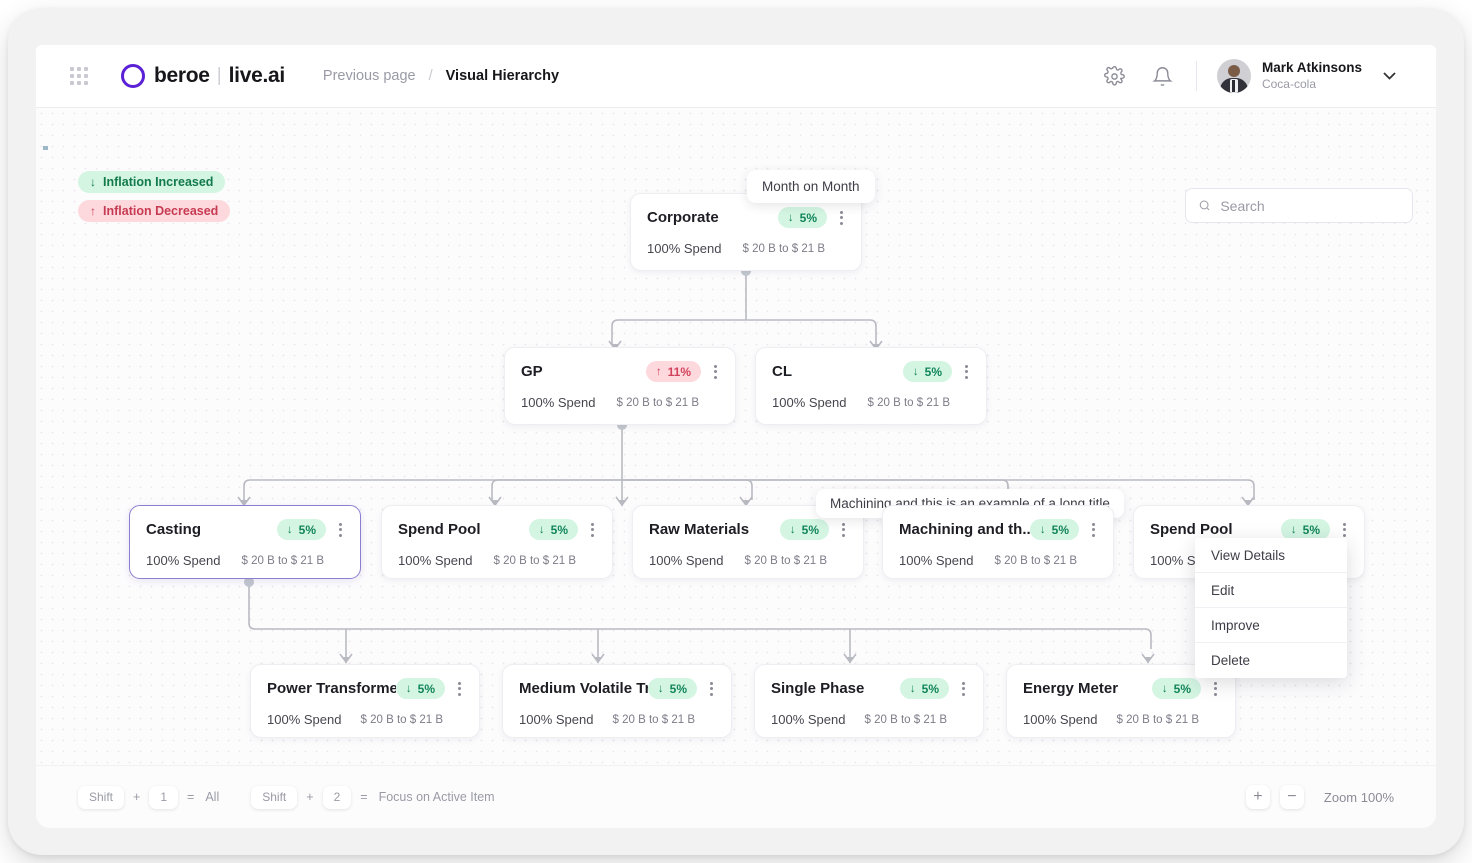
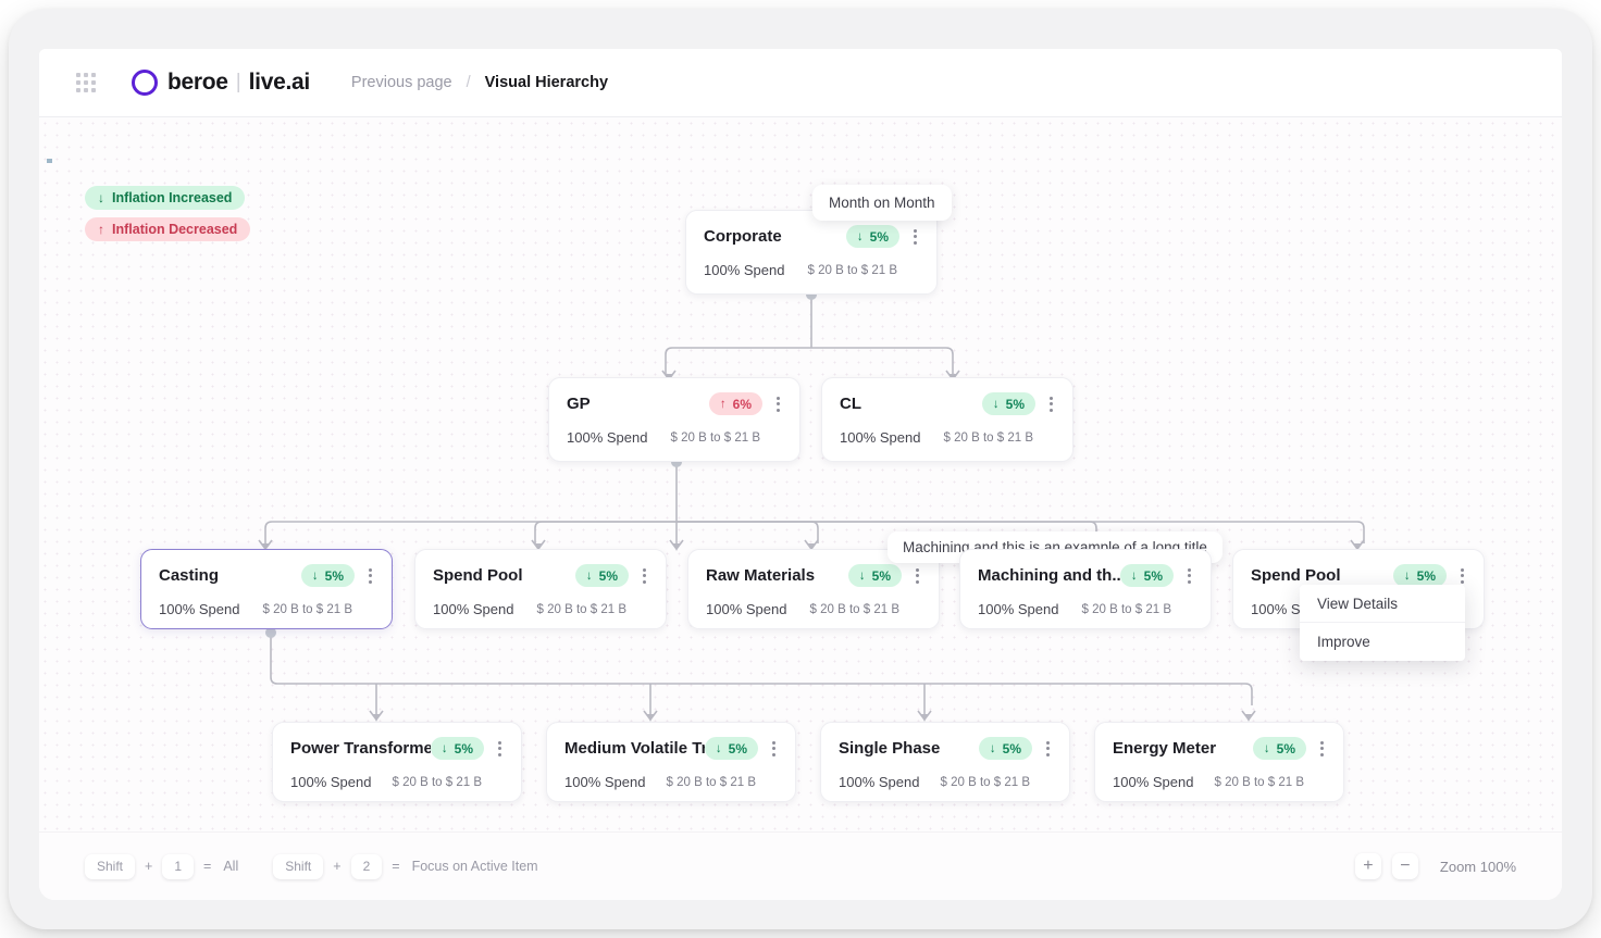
  beroe
  |
  live.ai
  Previous page
  /
  Visual Hierarchy
- Mark Atkinsons
- Coca-cola
  ↓
  Inflation Increased
  ↑
  Inflation Decreased
- Search
  Corporate
  ↓
  5%
  100% Spend
  $ 20 B to $ 21 B
  Month on Month
  GP
  ↑
- 11%
+ 6%
  100% Spend
  $ 20 B to $ 21 B
  CL
  ↓
  5%
  100% Spend
  $ 20 B to $ 21 B
  Casting
  ↓
  5%
  100% Spend
  $ 20 B to $ 21 B
  Spend Pool
  ↓
  5%
  100% Spend
  $ 20 B to $ 21 B
  Raw Materials
  ↓
  5%
  100% Spend
  $ 20 B to $ 21 B
  Machining and this is an example of a long title
  Machining and th..
  ↓
  5%
  100% Spend
  $ 20 B to $ 21 B
  Spend Pool
  ↓
  5%
  100% S
  Power Transforme
  ↓
  5%
  100% Spend
  $ 20 B to $ 21 B
  Medium Volatile T
  ↓
  5%
  100% Spend
  $ 20 B to $ 21 B
  Single Phase
  ↓
  5%
  100% Spend
  $ 20 B to $ 21 B
  Energy Meter
  ↓
  5%
  100% Spend
  $ 20 B to $ 21 B
  View Details
- Edit
  Improve
- Delete
  Shift
  +
  1
  =
  All
  Shift
  +
  2
  =
  Focus on Active Item
  +
  −
  Zoom 100%
